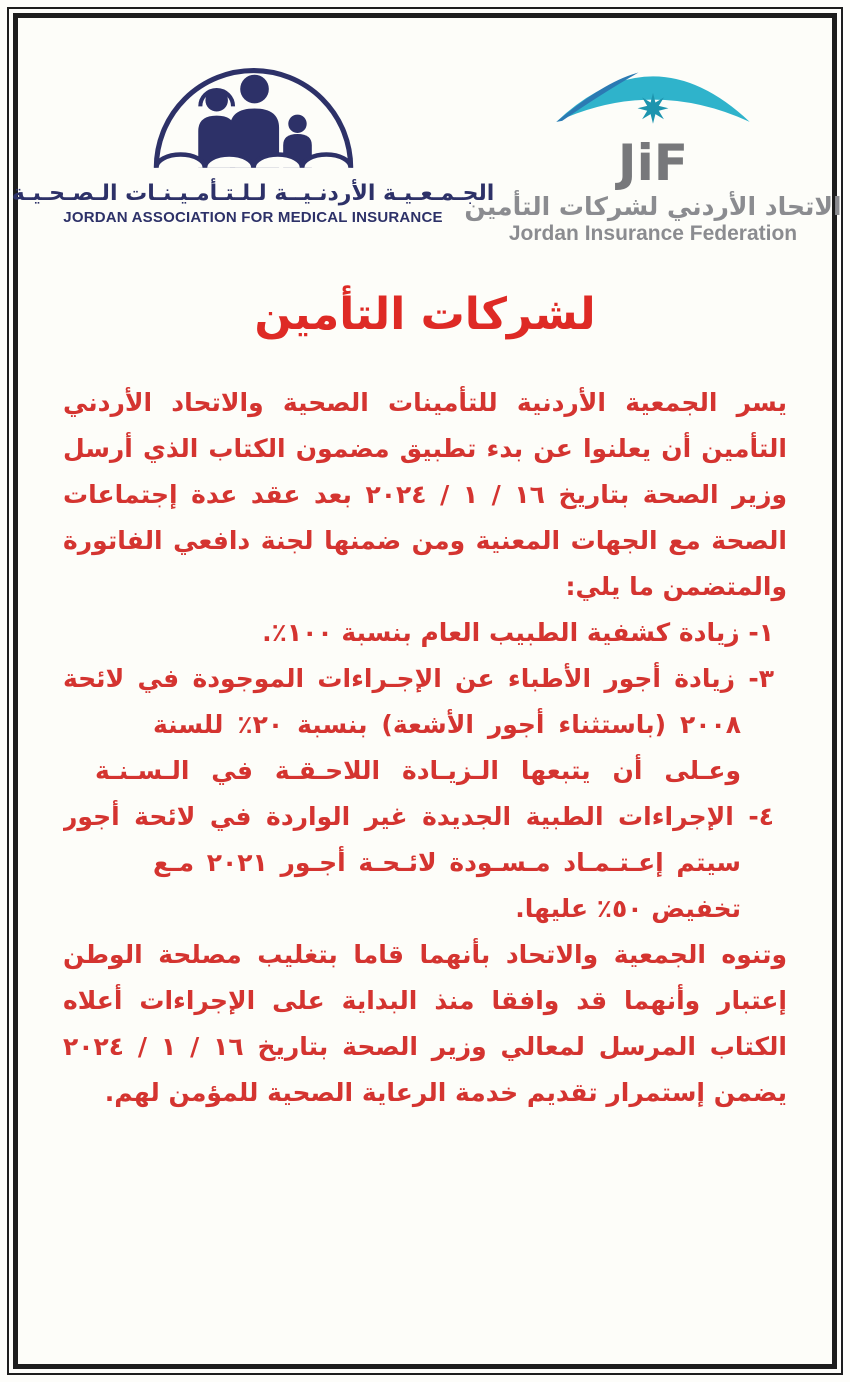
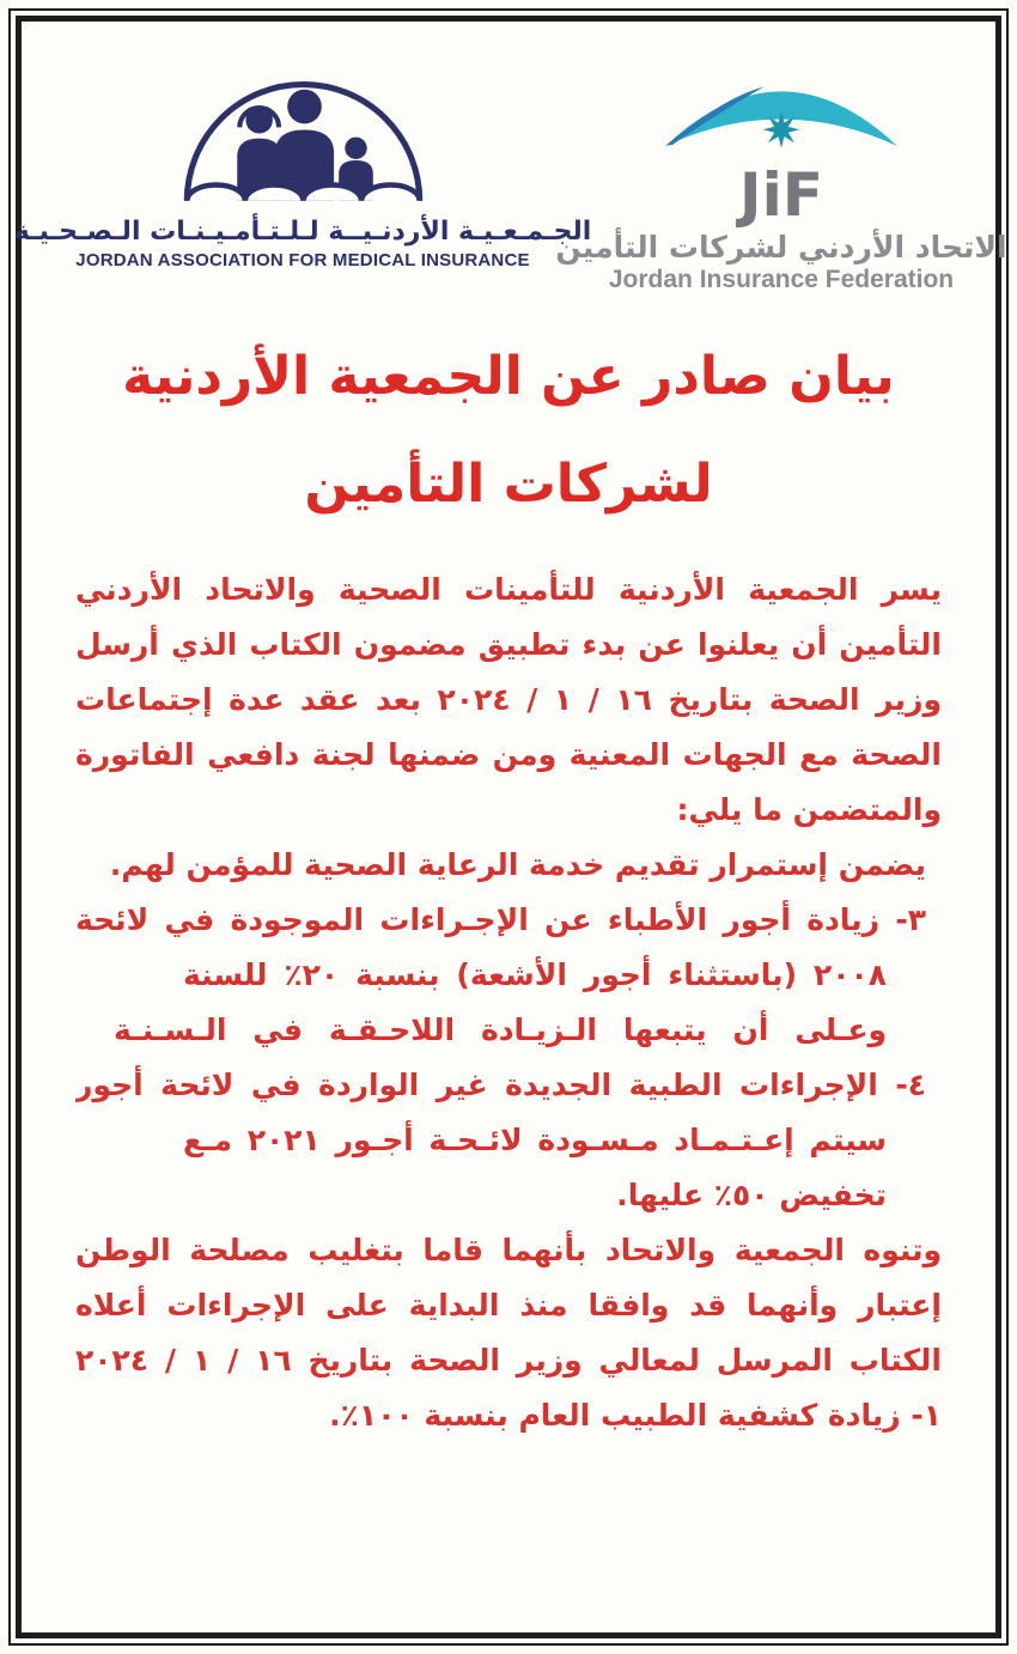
  الجـمـعـيـة الأردنـيــة لـلـتـأمـيـنـات الـصـحـيـة
  JORDAN ASSOCIATION FOR MEDICAL INSURANCE
  JiF
  الاتحاد الأردني لشركات التأمين
  Jordan Insurance Federation
+ بيان صادر عن الجمعية الأردنية
  لشركات التأمين
  يسر الجمعية الأردنية للتأمينات الصحية والاتحاد الأردني
  التأمين أن يعلنوا عن بدء تطبيق مضمون الكتاب الذي أرسل
  وزير الصحة بتاريخ ١٦ / ١ / ٢٠٢٤ بعد عقد عدة إجتماعات
  الصحة مع الجهات المعنية ومن ضمنها لجنة دافعي الفاتورة
  والمتضمن ما يلي:
- ١- زيادة كشفية الطبيب العام بنسبة ١٠٠٪.
+ يضمن إستمرار تقديم خدمة الرعاية الصحية للمؤمن لهم.
  ٣- زيادة أجور الأطباء عن الإجـراءات الموجودة في لائحة
  ٢٠٠٨ (باستثناء أجور الأشعة) بنسبة ٢٠٪ للسنة
  وعـلى أن يتبعها الـزيـادة اللاحـقـة في الـسـنـة
  ٤- الإجراءات الطبية الجديدة غير الواردة في لائحة أجور
  سيتم إعـتـمـاد مـسـودة لائـحـة أجـور ٢٠٢١ مـع
  تخفيض ٥٠٪ عليها.
  وتنوه الجمعية والاتحاد بأنهما قاما بتغليب مصلحة الوطن
  إعتبار وأنهما قد وافقا منذ البداية على الإجراءات أعلاه
  الكتاب المرسل لمعالي وزير الصحة بتاريخ ١٦ / ١ / ٢٠٢٤
- يضمن إستمرار تقديم خدمة الرعاية الصحية للمؤمن لهم.
+ ١- زيادة كشفية الطبيب العام بنسبة ١٠٠٪.
